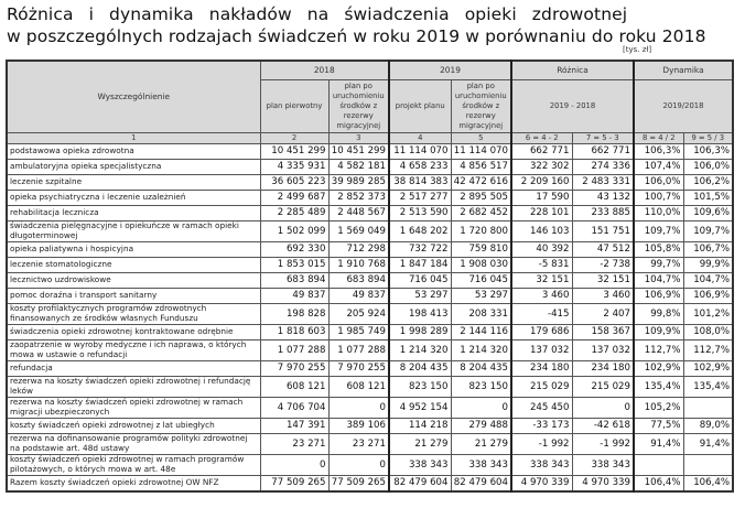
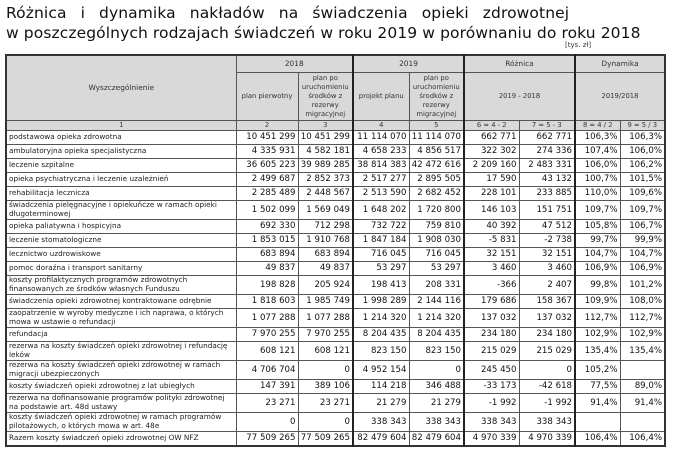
  Różnica i dynamika nakładów na świadczenia opieki zdrowotnej
  w poszczególnych rodzajach świadczeń w roku 2019 w porównaniu do roku 2018
  [tys. zł]
  Wyszczególnienie	2018	2019	Różnica	Dynamika
  plan pierwotny	plan po uruchomieniu środków z rezerwy migracyjnej	projekt planu	plan po uruchomieniu środków z rezerwy migracyjnej	2019 - 2018	2019/2018
  1	2	3	4	5	6 = 4 - 2	7 = 5 - 3	8 = 4 / 2	9 = 5 / 3
  podstawowa opieka zdrowotna	10 451 299	10 451 299	11 114 070	11 114 070	662 771	662 771	106,3%	106,3%
  ambulatoryjna opieka specjalistyczna	4 335 931	4 582 181	4 658 233	4 856 517	322 302	274 336	107,4%	106,0%
  leczenie szpitalne	36 605 223	39 989 285	38 814 383	42 472 616	2 209 160	2 483 331	106,0%	106,2%
  opieka psychiatryczna i leczenie uzależnień	2 499 687	2 852 373	2 517 277	2 895 505	17 590	43 132	100,7%	101,5%
  rehabilitacja lecznicza	2 285 489	2 448 567	2 513 590	2 682 452	228 101	233 885	110,0%	109,6%
  świadczenia pielęgnacyjne i opiekuńcze w ramach opieki długoterminowej	1 502 099	1 569 049	1 648 202	1 720 800	146 103	151 751	109,7%	109,7%
  opieka paliatywna i hospicyjna	692 330	712 298	732 722	759 810	40 392	47 512	105,8%	106,7%
  leczenie stomatologiczne	1 853 015	1 910 768	1 847 184	1 908 030	-5 831	-2 738	99,7%	99,9%
  lecznictwo uzdrowiskowe	683 894	683 894	716 045	716 045	32 151	32 151	104,7%	104,7%
  pomoc doraźna i transport sanitarny	49 837	49 837	53 297	53 297	3 460	3 460	106,9%	106,9%
- koszty profilaktycznych programów zdrowotnych finansowanych ze środków własnych Funduszu	198 828	205 924	198 413	208 331	-415	2 407	99,8%	101,2%
+ koszty profilaktycznych programów zdrowotnych finansowanych ze środków własnych Funduszu	198 828	205 924	198 413	208 331	-366	2 407	99,8%	101,2%
  świadczenia opieki zdrowotnej kontraktowane odrębnie	1 818 603	1 985 749	1 998 289	2 144 116	179 686	158 367	109,9%	108,0%
  zaopatrzenie w wyroby medyczne i ich naprawa, o których mowa w ustawie o refundacji	1 077 288	1 077 288	1 214 320	1 214 320	137 032	137 032	112,7%	112,7%
  refundacja	7 970 255	7 970 255	8 204 435	8 204 435	234 180	234 180	102,9%	102,9%
  rezerwa na koszty świadczeń opieki zdrowotnej i refundację leków	608 121	608 121	823 150	823 150	215 029	215 029	135,4%	135,4%
  rezerwa na koszty świadczeń opieki zdrowotnej w ramach migracji ubezpieczonych	4 706 704	0	4 952 154	0	245 450	0	105,2%
- koszty świadczeń opieki zdrowotnej z lat ubiegłych	147 391	389 106	114 218	279 488	-33 173	-42 618	77,5%	89,0%
+ koszty świadczeń opieki zdrowotnej z lat ubiegłych	147 391	389 106	114 218	346 488	-33 173	-42 618	77,5%	89,0%
  rezerwa na dofinansowanie programów polityki zdrowotnej na podstawie art. 48d ustawy	23 271	23 271	21 279	21 279	-1 992	-1 992	91,4%	91,4%
  koszty świadczeń opieki zdrowotnej w ramach programów pilotażowych, o których mowa w art. 48e	0	0	338 343	338 343	338 343	338 343
  Razem koszty świadczeń opieki zdrowotnej OW NFZ	77 509 265	77 509 265	82 479 604	82 479 604	4 970 339	4 970 339	106,4%	106,4%
